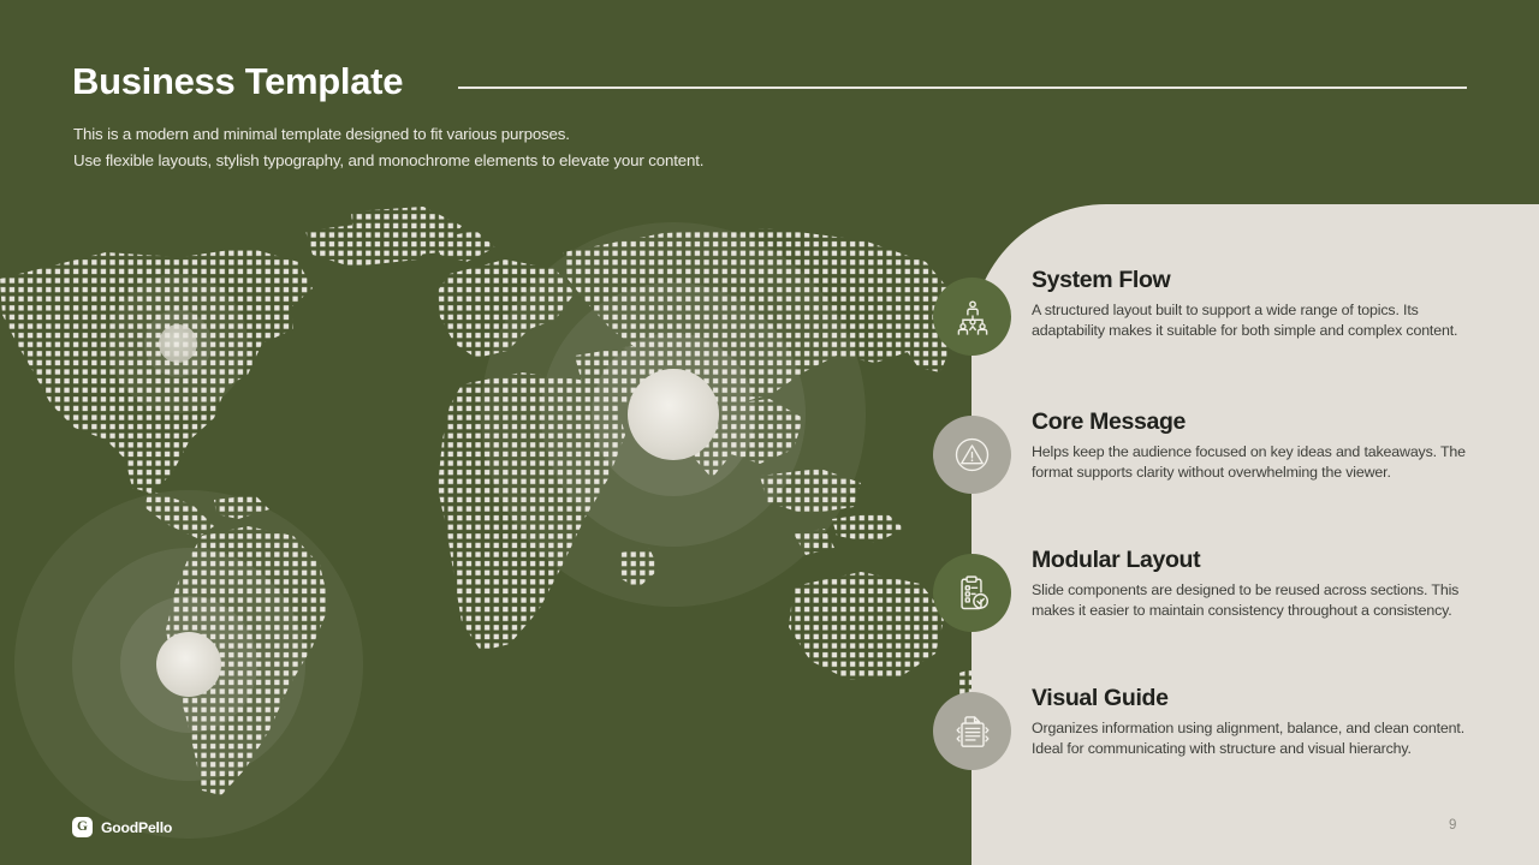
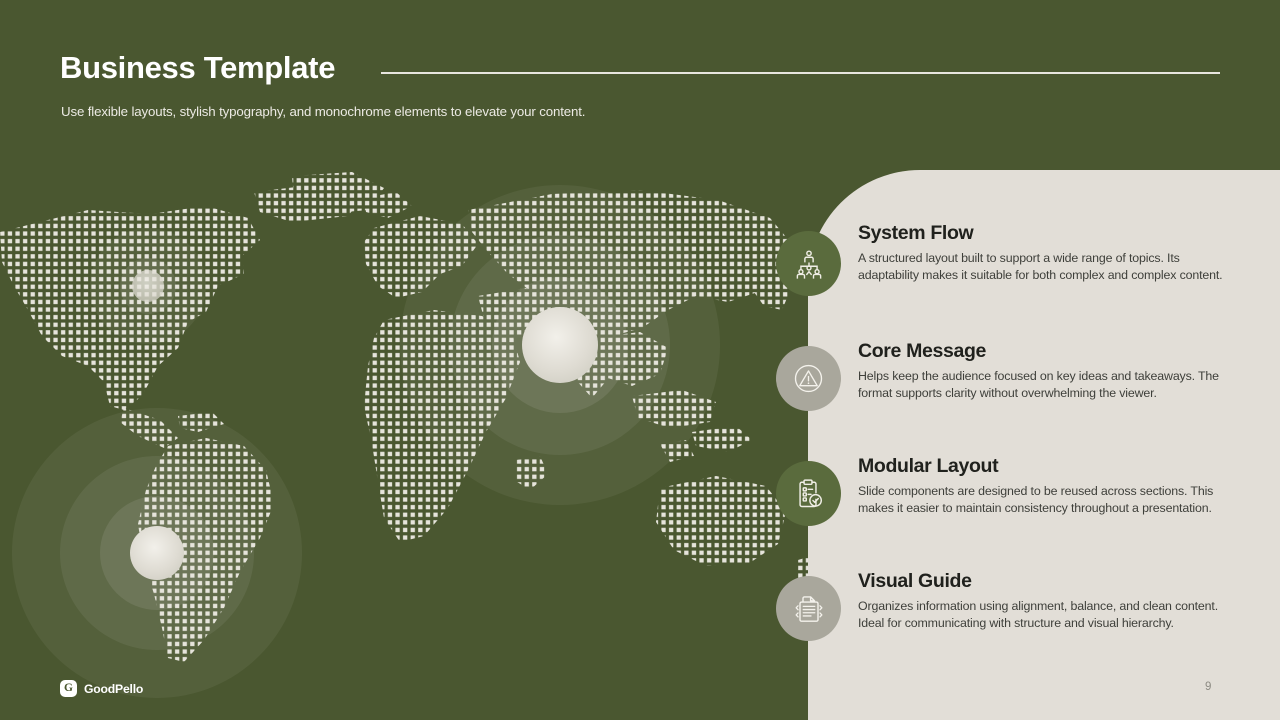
  Business Template
- This is a modern and minimal template designed to fit various purposes.
  Use flexible layouts, stylish typography, and monochrome elements to elevate your content.
  System Flow
- A structured layout built to support a wide range of topics. Its adaptability makes it suitable for both simple and complex content.
+ A structured layout built to support a wide range of topics. Its adaptability makes it suitable for both complex and complex content.
  Core Message
  Helps keep the audience focused on key ideas and takeaways. The format supports clarity without overwhelming the viewer.
  Modular Layout
- Slide components are designed to be reused across sections. This makes it easier to maintain consistency throughout a consistency.
+ Slide components are designed to be reused across sections. This makes it easier to maintain consistency throughout a presentation.
  Visual Guide
  Organizes information using alignment, balance, and clean content. Ideal for communicating with structure and visual hierarchy.
  G
  GoodPello
  9
